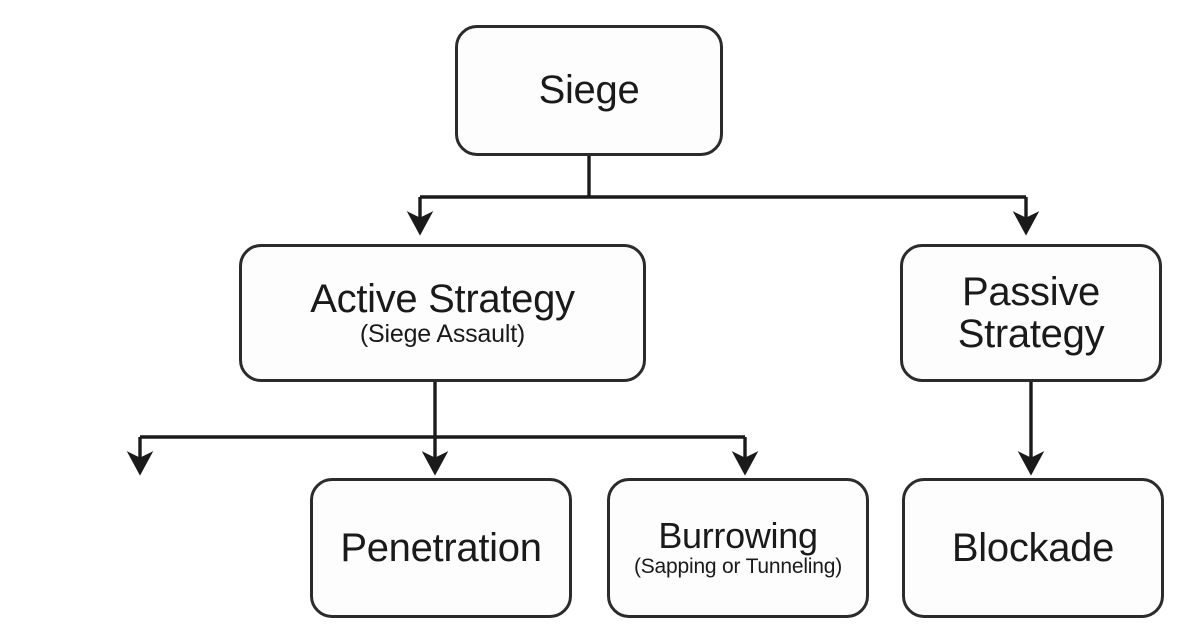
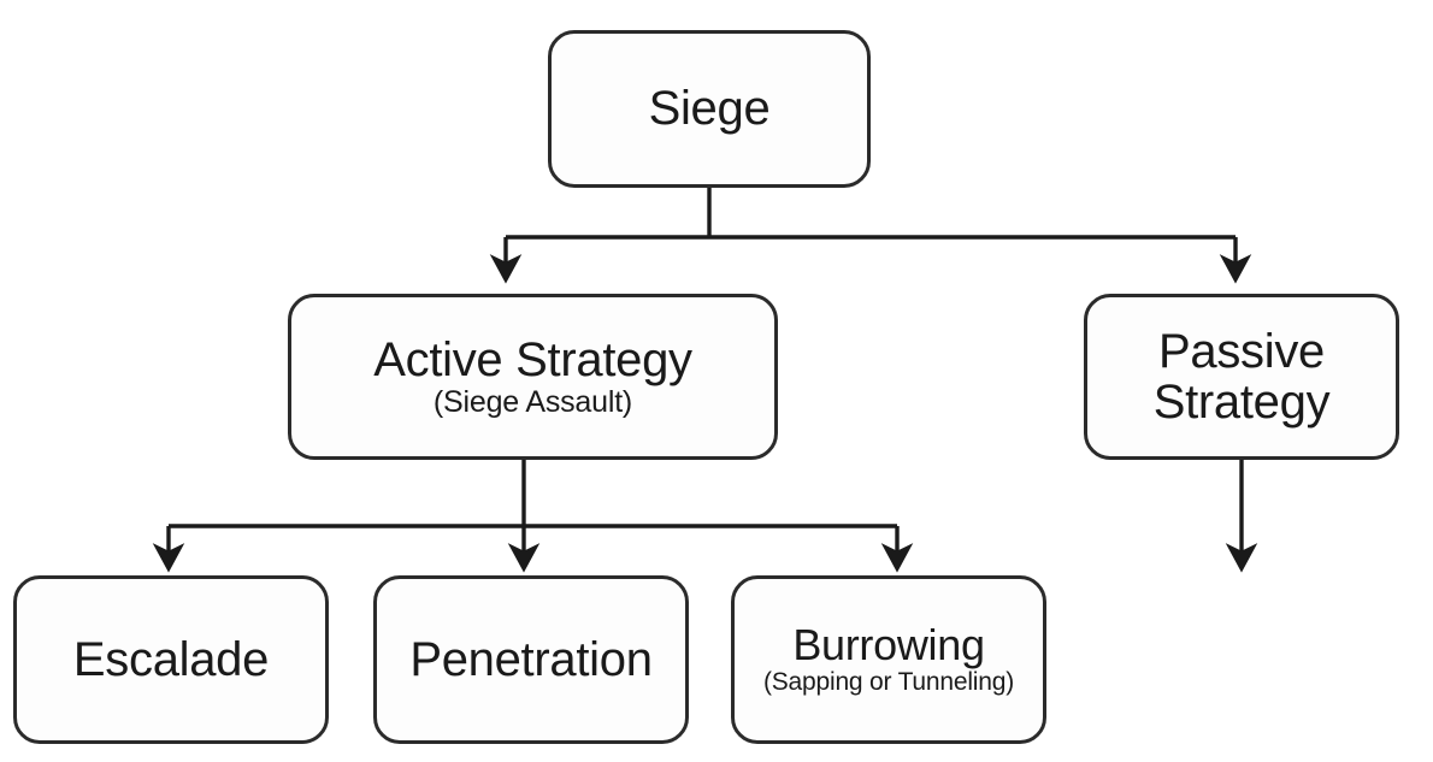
  Siege
  Active Strategy
  (Siege Assault)
  Passive Strategy
+ Escalade
  Penetration
  Burrowing
  (Sapping or Tunneling)
- Blockade
